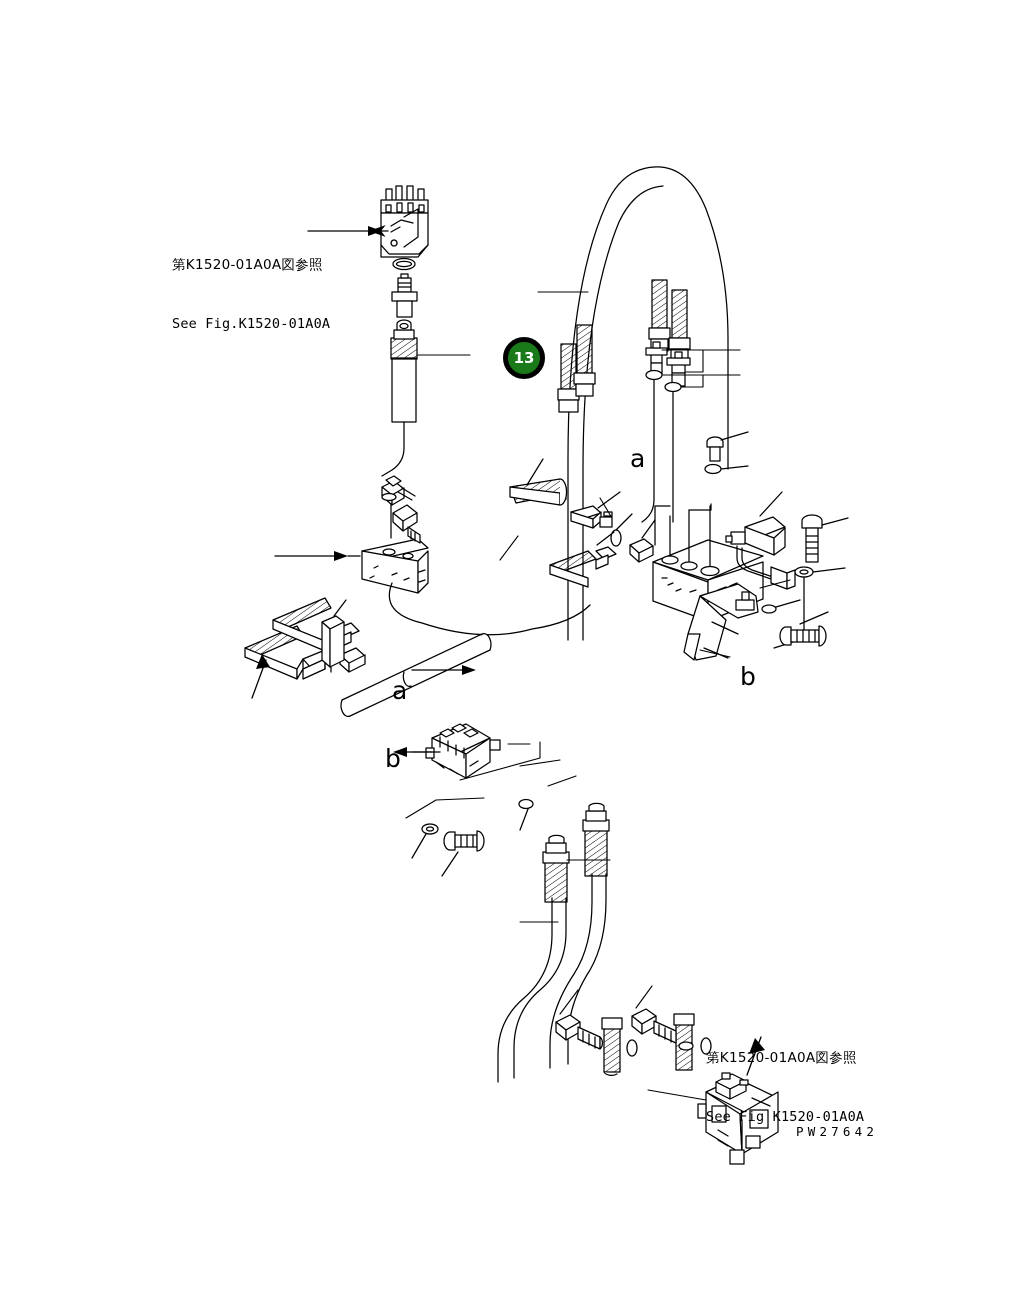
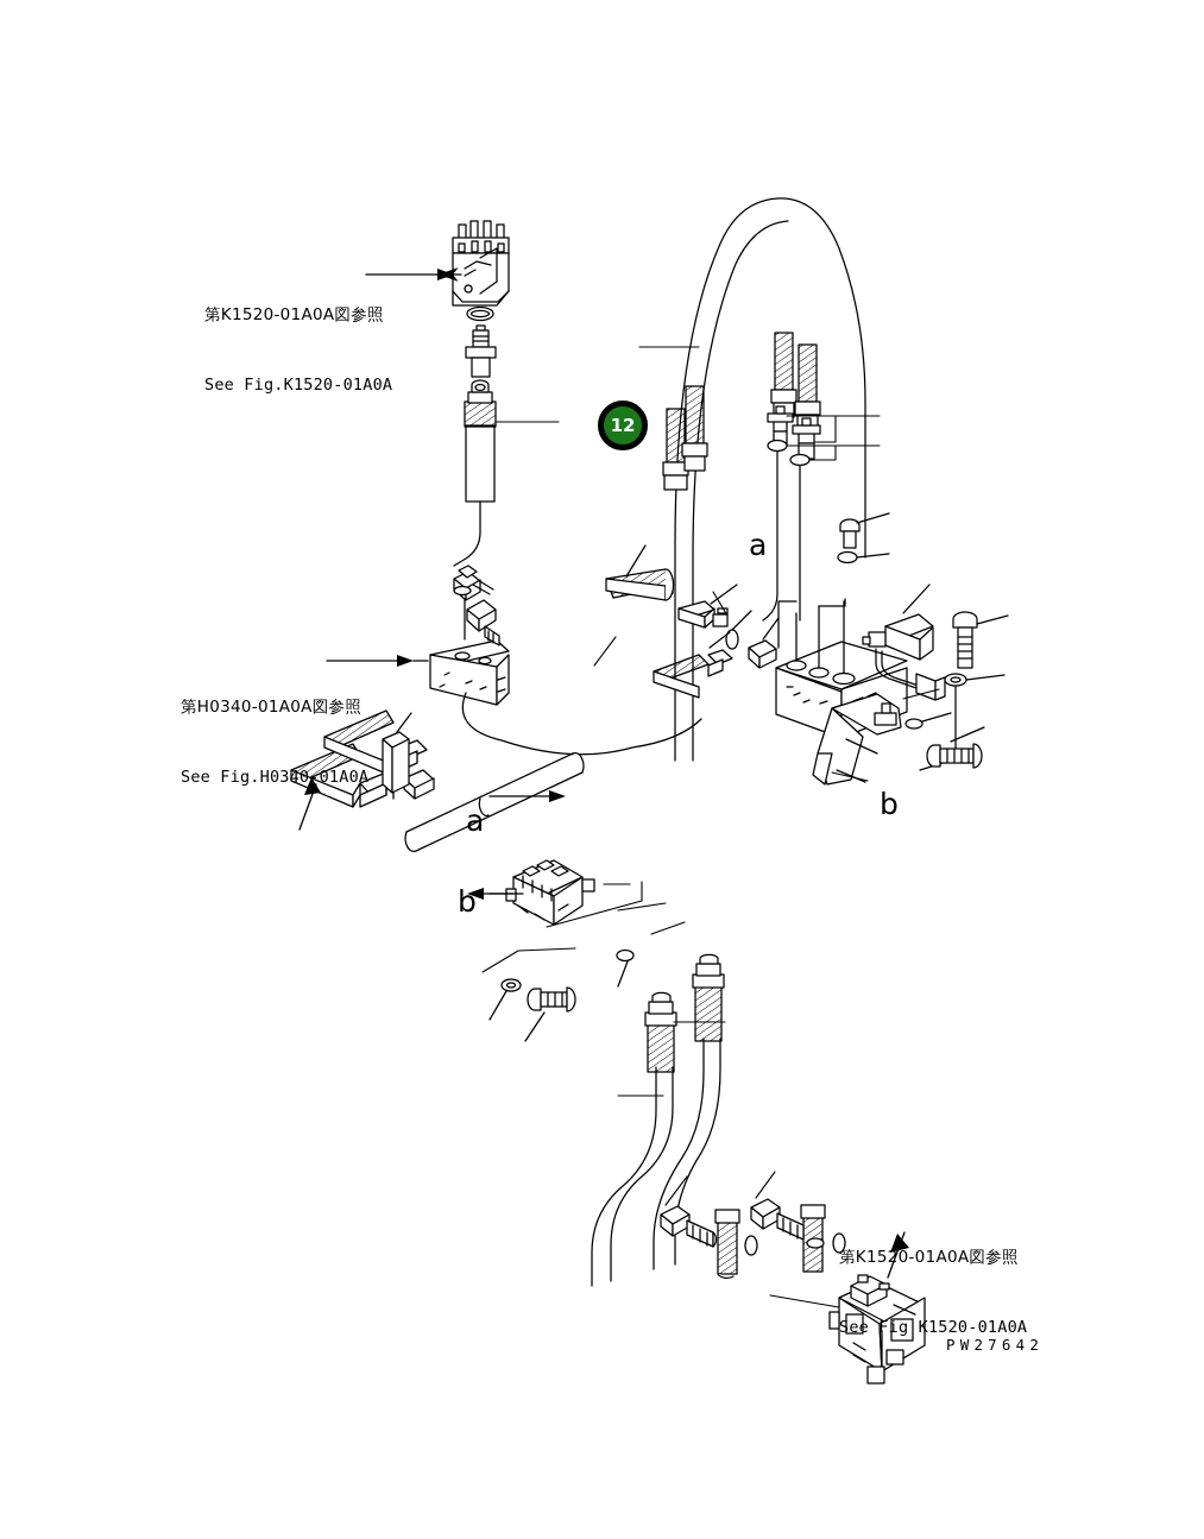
  第K1520-01A0A図参照
  See Fig.K1520-01A0A
+ 第H0340-01A0A図参照
+ See Fig.H0340-01A0A
  第K1520-01A0A図参照
  See Fig K1520-01A0A
  a
  b
  a
  b
- 13
+ 12
  PW27642
